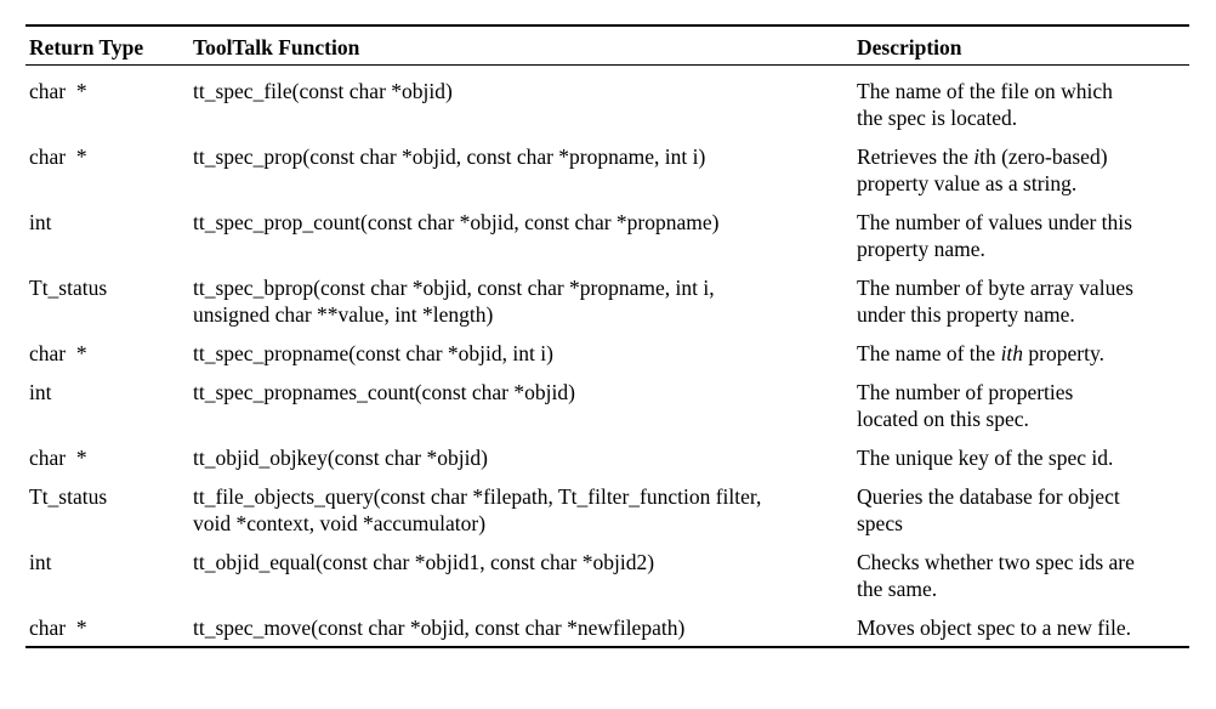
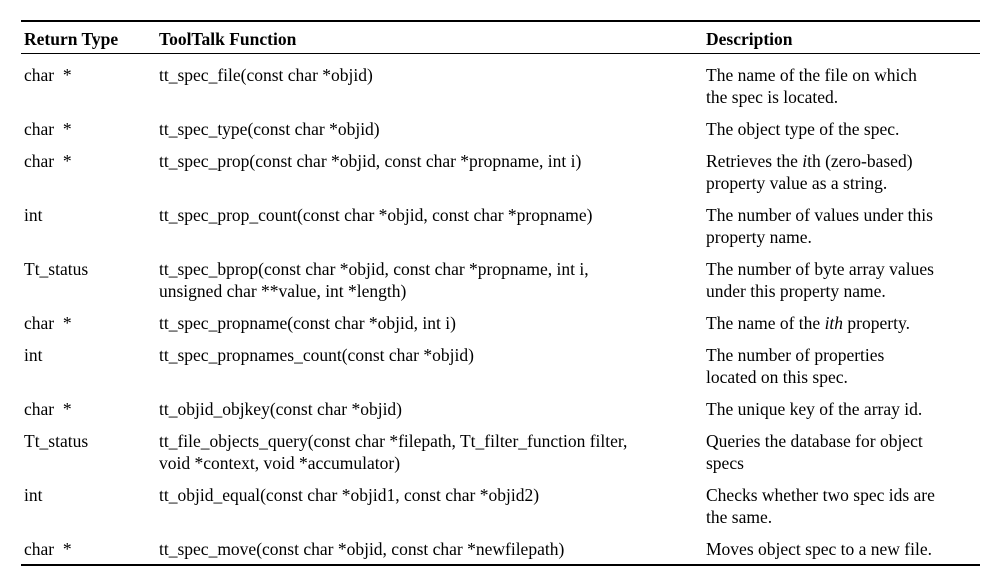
  Return Type	ToolTalk Function	Description
  char *	tt_spec_file(const char *objid)	The name of the file on whichthe spec is located.
+ char *	tt_spec_type(const char *objid)	The object type of the spec.
  char *	tt_spec_prop(const char *objid, const char *propname, int i)	Retrieves the ith (zero-based)property value as a string.
  int	tt_spec_prop_count(const char *objid, const char *propname)	The number of values under thisproperty name.
  Tt_status	tt_spec_bprop(const char *objid, const char *propname, int i,unsigned char **value, int *length)	The number of byte array valuesunder this property name.
  char *	tt_spec_propname(const char *objid, int i)	The name of the ith property.
  int	tt_spec_propnames_count(const char *objid)	The number of propertieslocated on this spec.
- char *	tt_objid_objkey(const char *objid)	The unique key of the spec id.
+ char *	tt_objid_objkey(const char *objid)	The unique key of the array id.
  Tt_status	tt_file_objects_query(const char *filepath, Tt_filter_function filter,void *context, void *accumulator)	Queries the database for objectspecs
  int	tt_objid_equal(const char *objid1, const char *objid2)	Checks whether two spec ids arethe same.
  char *	tt_spec_move(const char *objid, const char *newfilepath)	Moves object spec to a new file.
